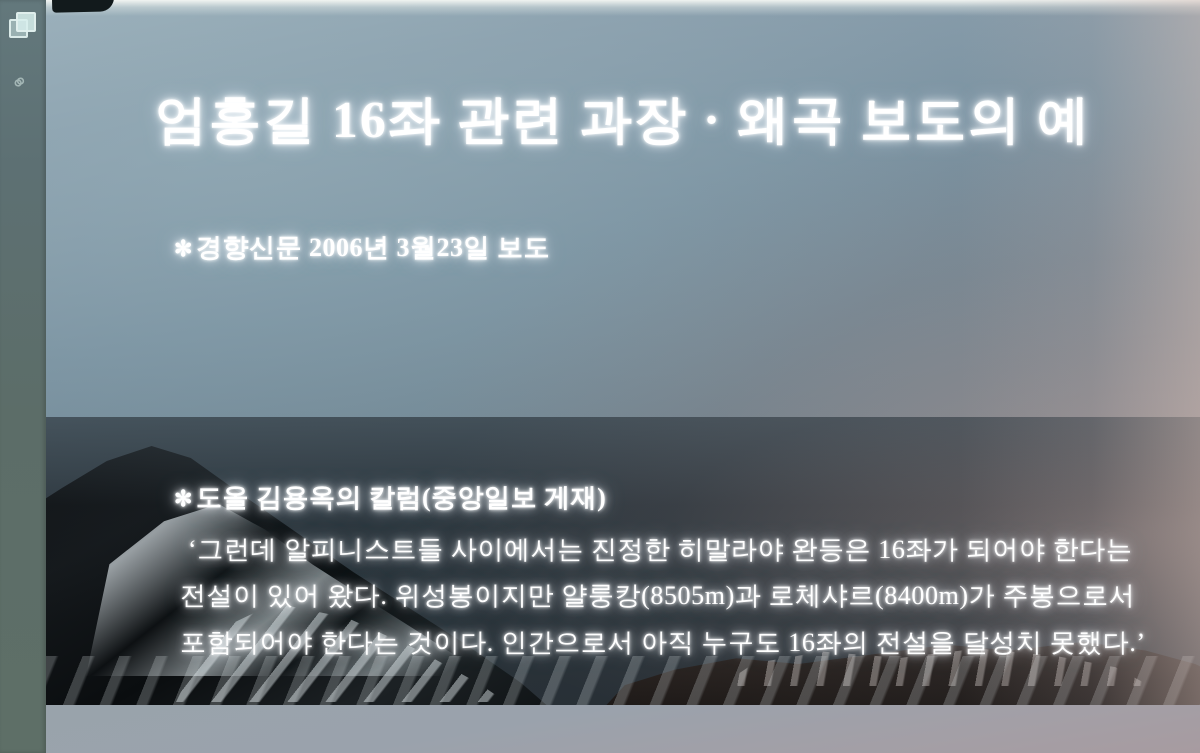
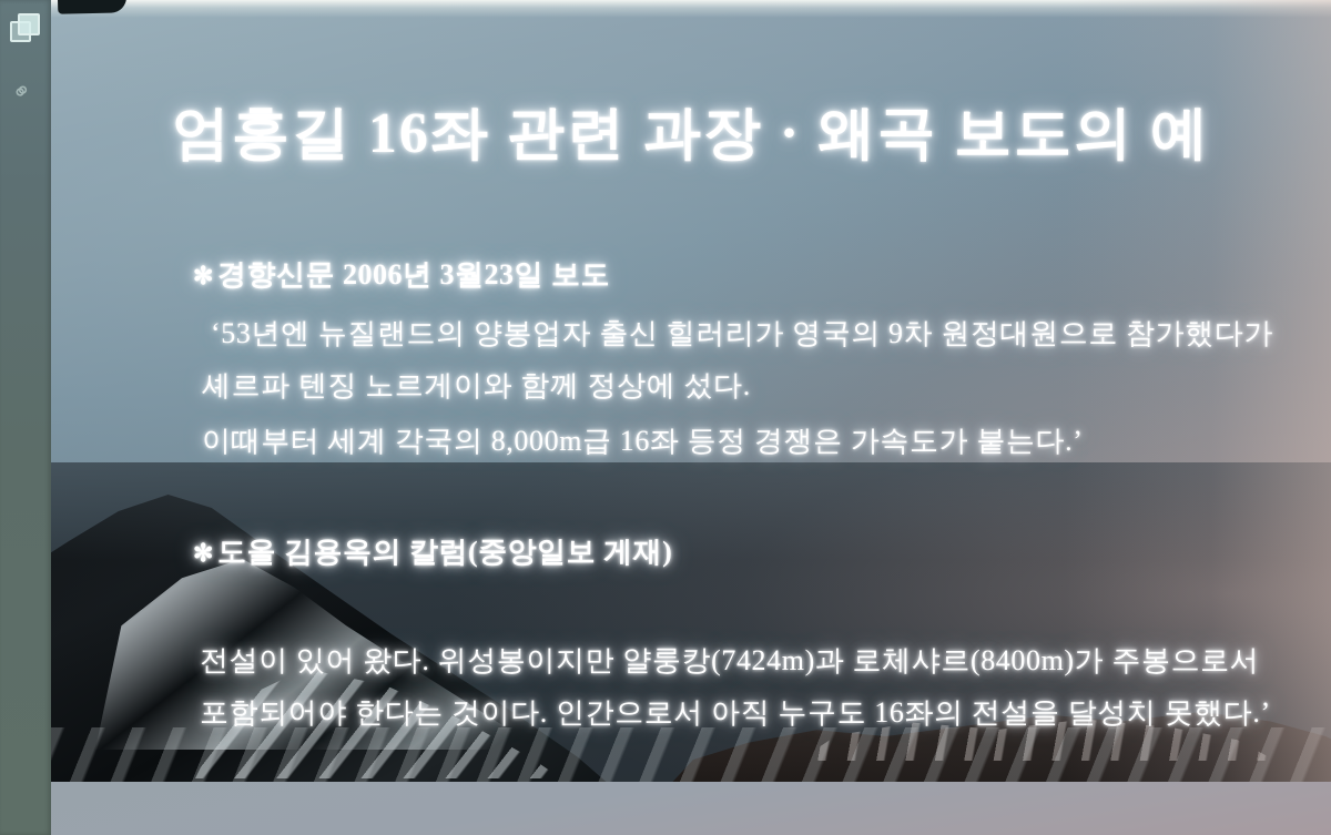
  엄홍길 16좌 관련 과장 · 왜곡 보도의 예
  ✻경향신문 2006년 3월23일 보도
+ ‘53년엔 뉴질랜드의 양봉업자 출신 힐러리가 영국의 9차 원정대원으로 참가했다가
+ 셰르파 텐징 노르게이와 함께 정상에 섰다.
+ 이때부터 세계 각국의 8,000m급 16좌 등정 경쟁은 가속도가 붙는다.’
  ✻도올 김용옥의 칼럼(중앙일보 게재)
- ‘그런데 알피니스트들 사이에서는 진정한 히말라야 완등은 16좌가 되어야 한다는
- 전설이 있어 왔다. 위성봉이지만 얄룽캉(8505m)과 로체샤르(8400m)가 주봉으로서
+ 전설이 있어 왔다. 위성봉이지만 얄룽캉(7424m)과 로체샤르(8400m)가 주봉으로서
  포함되어야 한다는 것이다. 인간으로서 아직 누구도 16좌의 전설을 달성치 못했다.’
